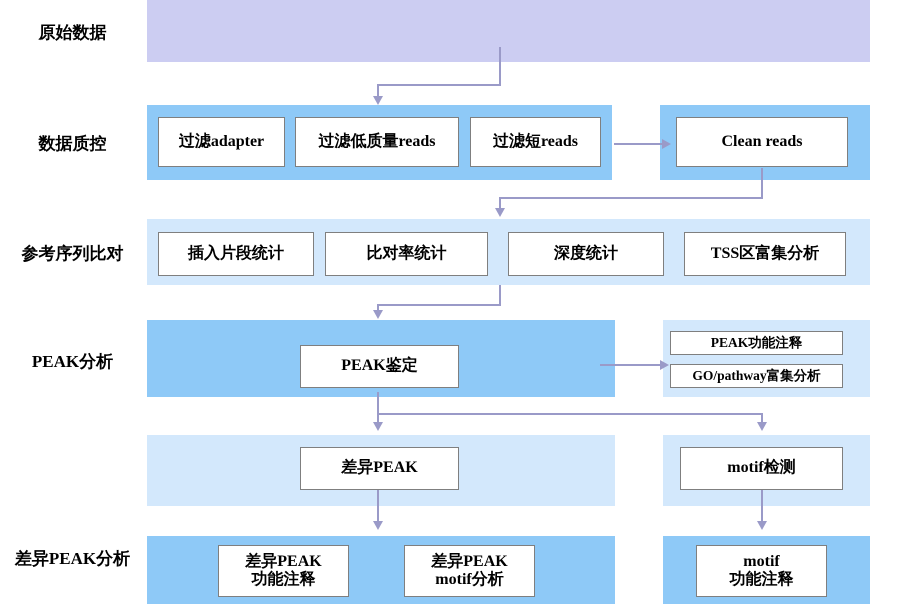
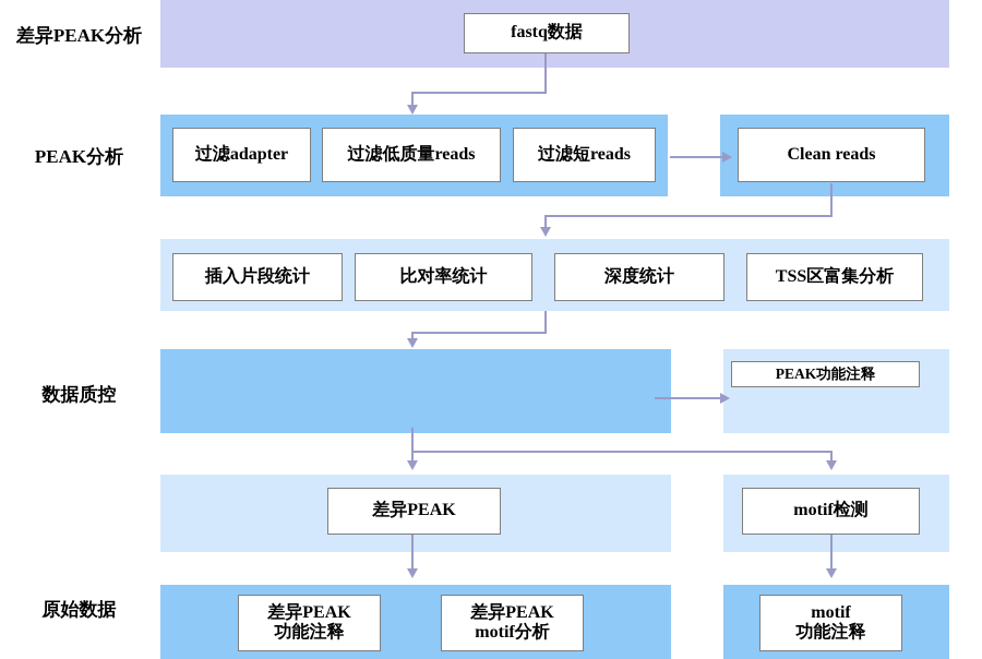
- 原始数据
+ 差异PEAK分析
- 数据质控
+ PEAK分析
- 参考序列比对
- PEAK分析
+ 数据质控
- 差异PEAK分析
+ 原始数据
+ fastq数据
  过滤adapter
  过滤低质量reads
  过滤短reads
  Clean reads
  插入片段统计
  比对率统计
  深度统计
  TSS区富集分析
- PEAK鉴定
  PEAK功能注释
- GO/pathway富集分析
  差异PEAK
  motif检测
  差异PEAK
  功能注释
  差异PEAK
  motif分析
  motif
  功能注释
